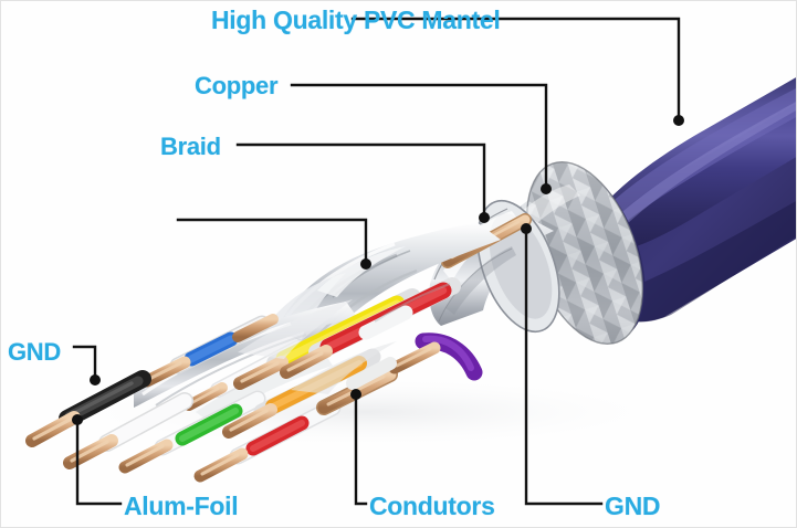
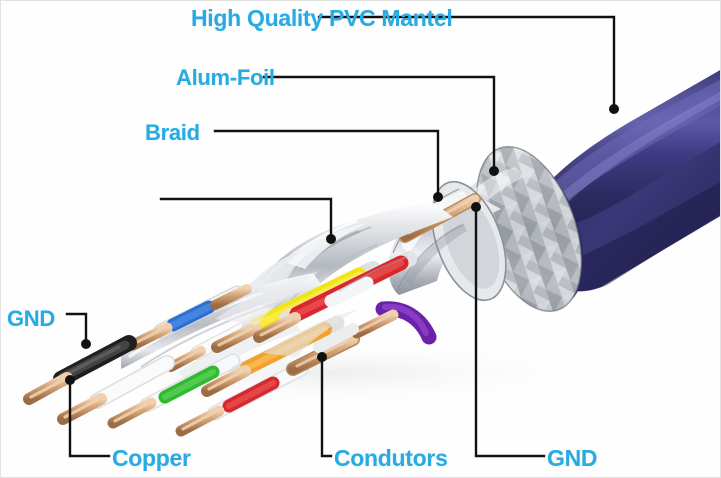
  High Quality PVC Mantel
- Copper
+ Alum-Foil
  Braid
  GND
- Alum-Foil
+ Copper
  Condutors
  GND
